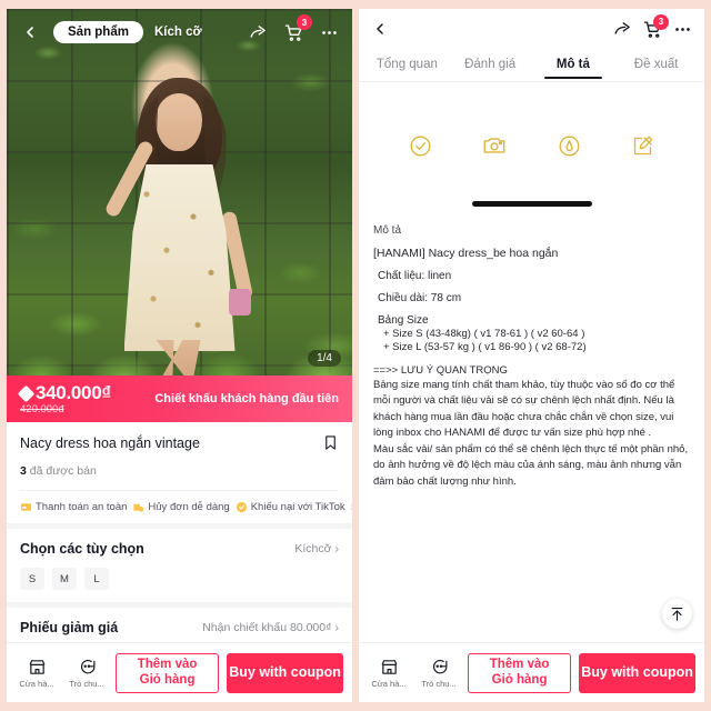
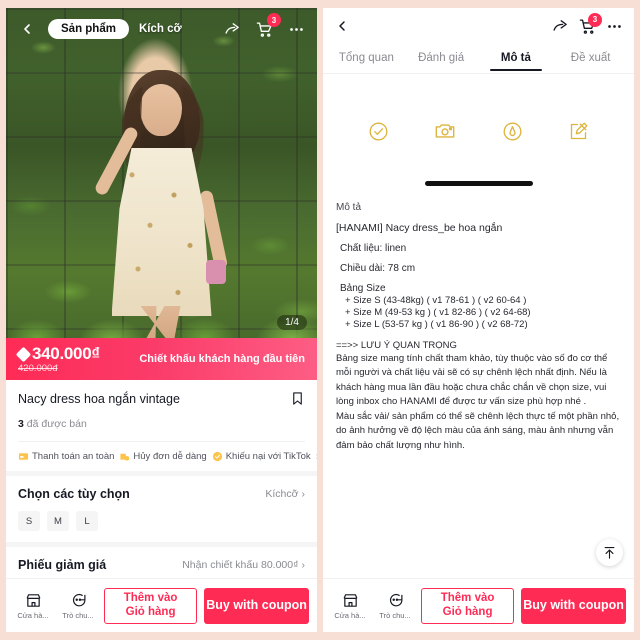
  Sản phẩm
  Kích cỡ
  3
  1/4
  340.000₫
  420.000đ
  Chiết khấu khách hàng đầu tiên
  Nacy dress hoa ngắn vintage
  3 đã được bán
  Thanh toán an toàn
  Hủy đơn dễ dàng
  Khiếu nại với TikTok
  Chọn các tùy chọn
  Kíchcỡ
  ›
  S
  M
  L
  Phiếu giảm giá
  Nhận chiết khấu 80.000₫
  ›
  Cửa hà...
  Trò chu...
  Thêm vào
  Giỏ hàng
  Buy with coupon
  3
  Tổng quan
  Đánh giá
  Mô tả
  Đề xuất
  Mô tả
  [HANAMI] Nacy dress_be hoa ngắn
  Chất liệu: linen
  Chiều dài: 78 cm
  Bảng Size
  + Size S (43-48kg) ( v1 78-61 ) ( v2 60-64 )
+ + Size M (49-53 kg ) ( v1 82-86 ) ( v2 64-68)
  + Size L (53-57 kg ) ( v1 86-90 ) ( v2 68-72)
  ==>> LƯU Ý QUAN TRỌNG
  Bảng size mang tính chất tham khảo, tùy thuộc vào số đo cơ thể mỗi người và chất liệu vải sẽ có sự chênh lệch nhất định. Nếu là khách hàng mua lần đầu hoặc chưa chắc chắn về chọn size, vui lòng inbox cho HANAMI để được tư vấn size phù hợp nhé .
  Màu sắc vải/ sản phẩm có thể sẽ chênh lệch thực tế một phần nhỏ, do ảnh hưởng về độ lệch màu của ánh sáng, màu ảnh nhưng vẫn đảm bảo chất lượng như hình.
  Cửa hà...
  Trò chu...
  Thêm vào
  Giỏ hàng
  Buy with coupon
